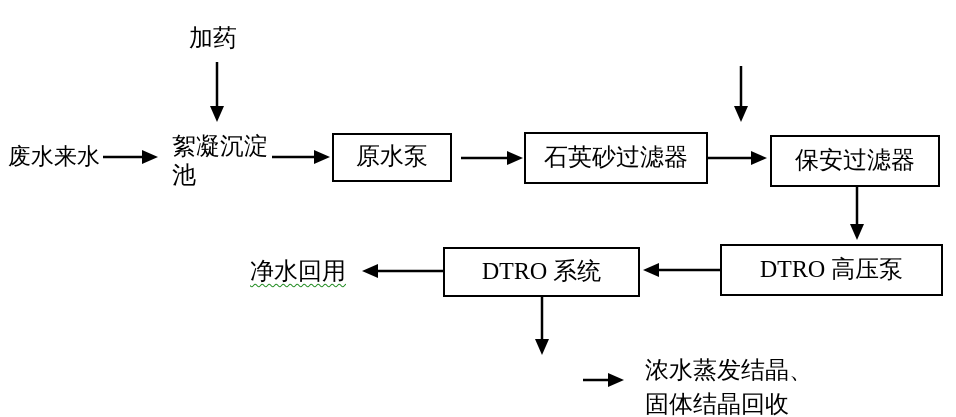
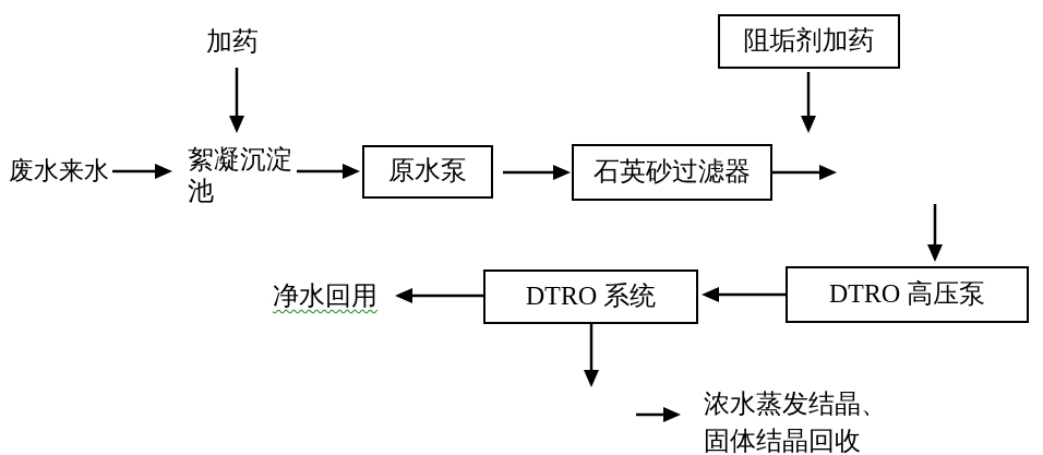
  加药
  废水来水
  絮凝沉淀池
  净水回用
  浓水蒸发结晶、
  固体结晶回收
+ 阻垢剂加药
  原水泵
  石英砂过滤器
- 保安过滤器
  DTRO 高压泵
  DTRO 系统
